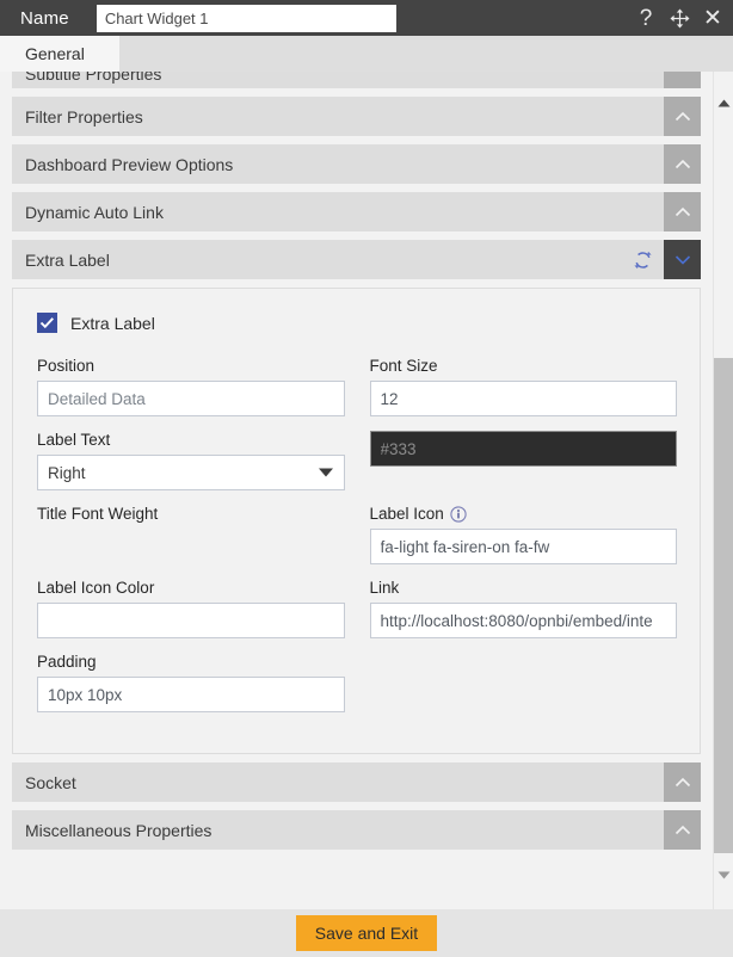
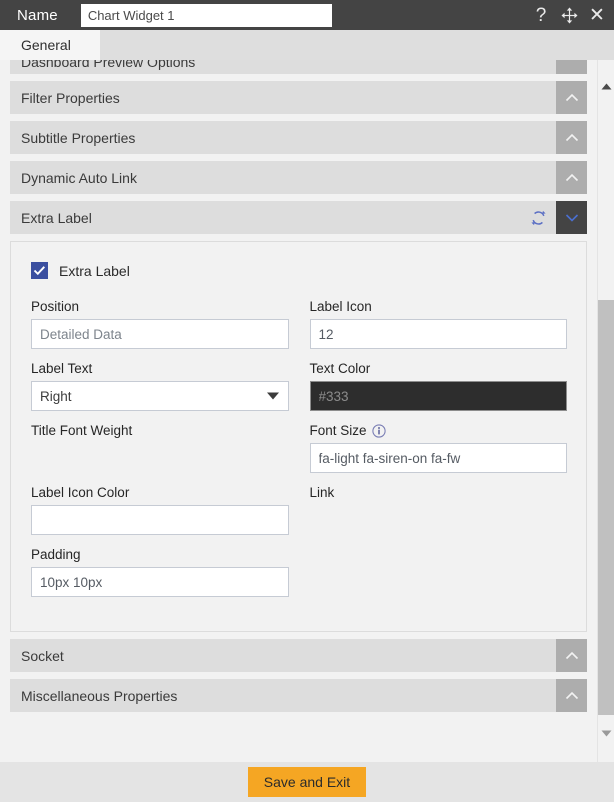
  Name
  Chart Widget 1
  ?
  ✕
  General
- Subtitle Properties
+ Dashboard Preview Options
  Filter Properties
- Dashboard Preview Options
+ Subtitle Properties
  Dynamic Auto Link
  Extra Label
  Extra Label
  Position
  Detailed Data
- Font Size
+ Label Icon
  12
  Label Text
  Right
+ Text Color
  #333
  Title Font Weight
- Label Icon
+ Font Size
  fa-light fa-siren-on fa-fw
  Label Icon Color
  Link
- http://localhost:8080/opnbi/embed/inte
  Padding
  10px 10px
  Socket
  Miscellaneous Properties
  Save and Exit
